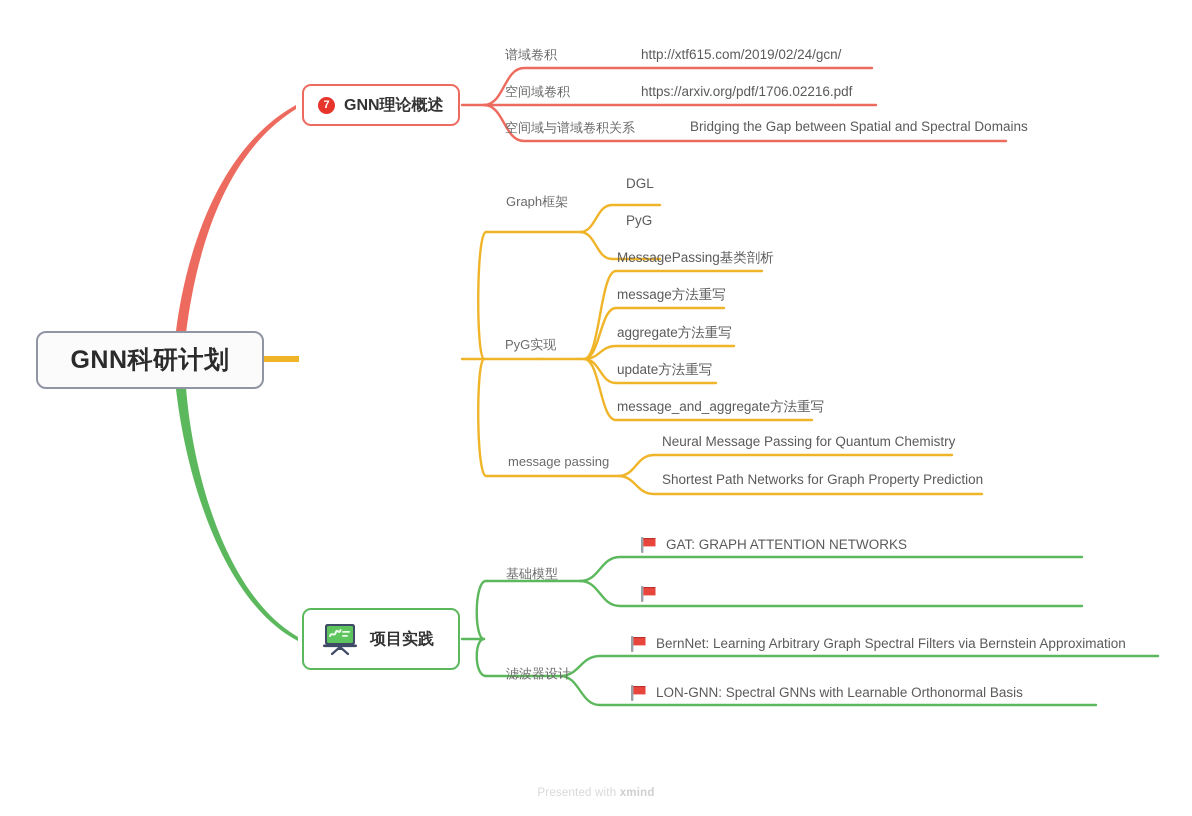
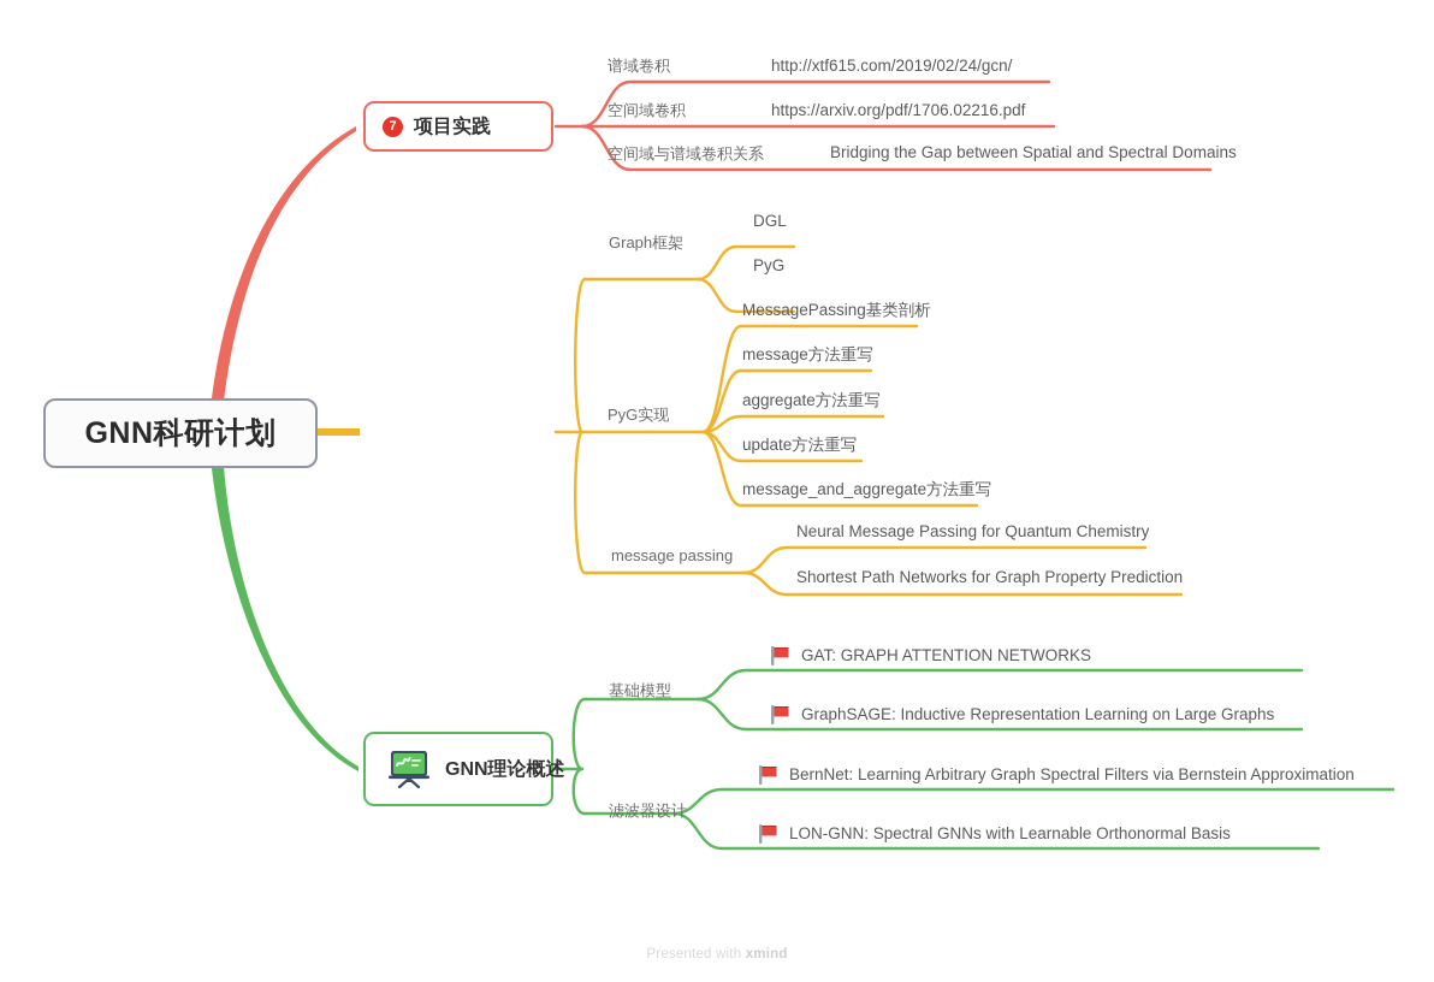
  GNN科研计划
  7
- GNN理论概述
+ 项目实践
  谱域卷积
  http://xtf615.com/2019/02/24/gcn/
  空间域卷积
  https://arxiv.org/pdf/1706.02216.pdf
  空间域与谱域卷积关系
  Bridging the Gap between Spatial and Spectral Domains
  Graph框架
  DGL
  PyG
  PyG实现
  MessagePassing基类剖析
  message方法重写
  aggregate方法重写
  update方法重写
  message_and_aggregate方法重写
  message passing
  Neural Message Passing for Quantum Chemistry
  Shortest Path Networks for Graph Property Prediction
- 项目实践
+ GNN理论概述
  基础模型
  GAT: GRAPH ATTENTION NETWORKS
+ GraphSAGE: Inductive Representation Learning on Large Graphs
  滤波器设计
  BernNet: Learning Arbitrary Graph Spectral Filters via Bernstein Approximation
  LON-GNN: Spectral GNNs with Learnable Orthonormal Basis
  Presented with xmind
